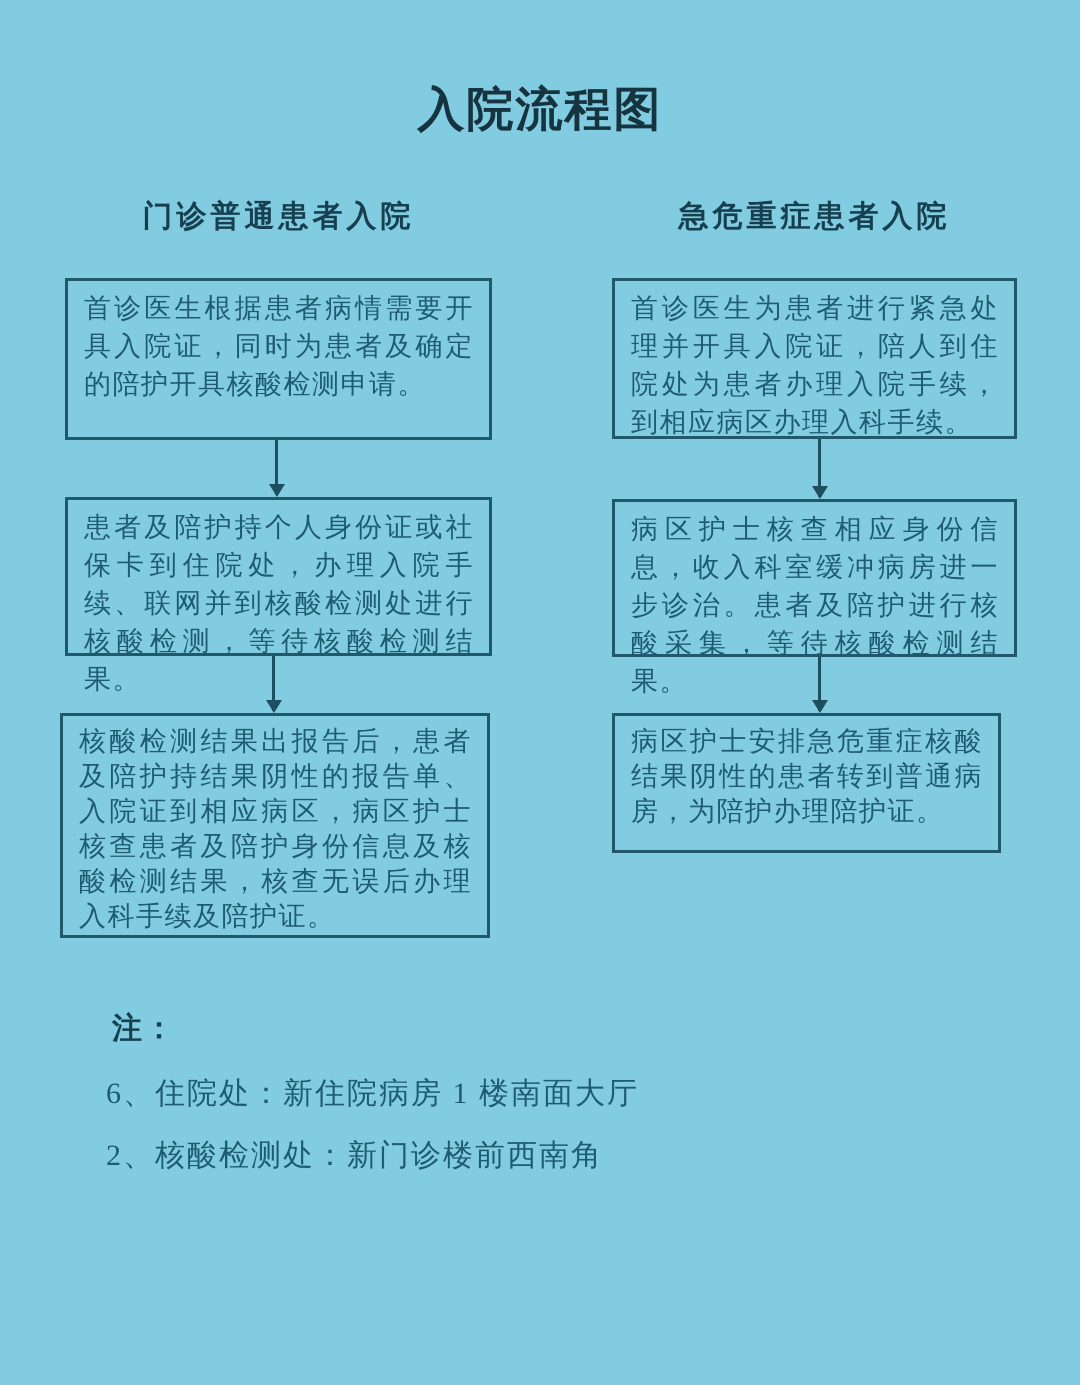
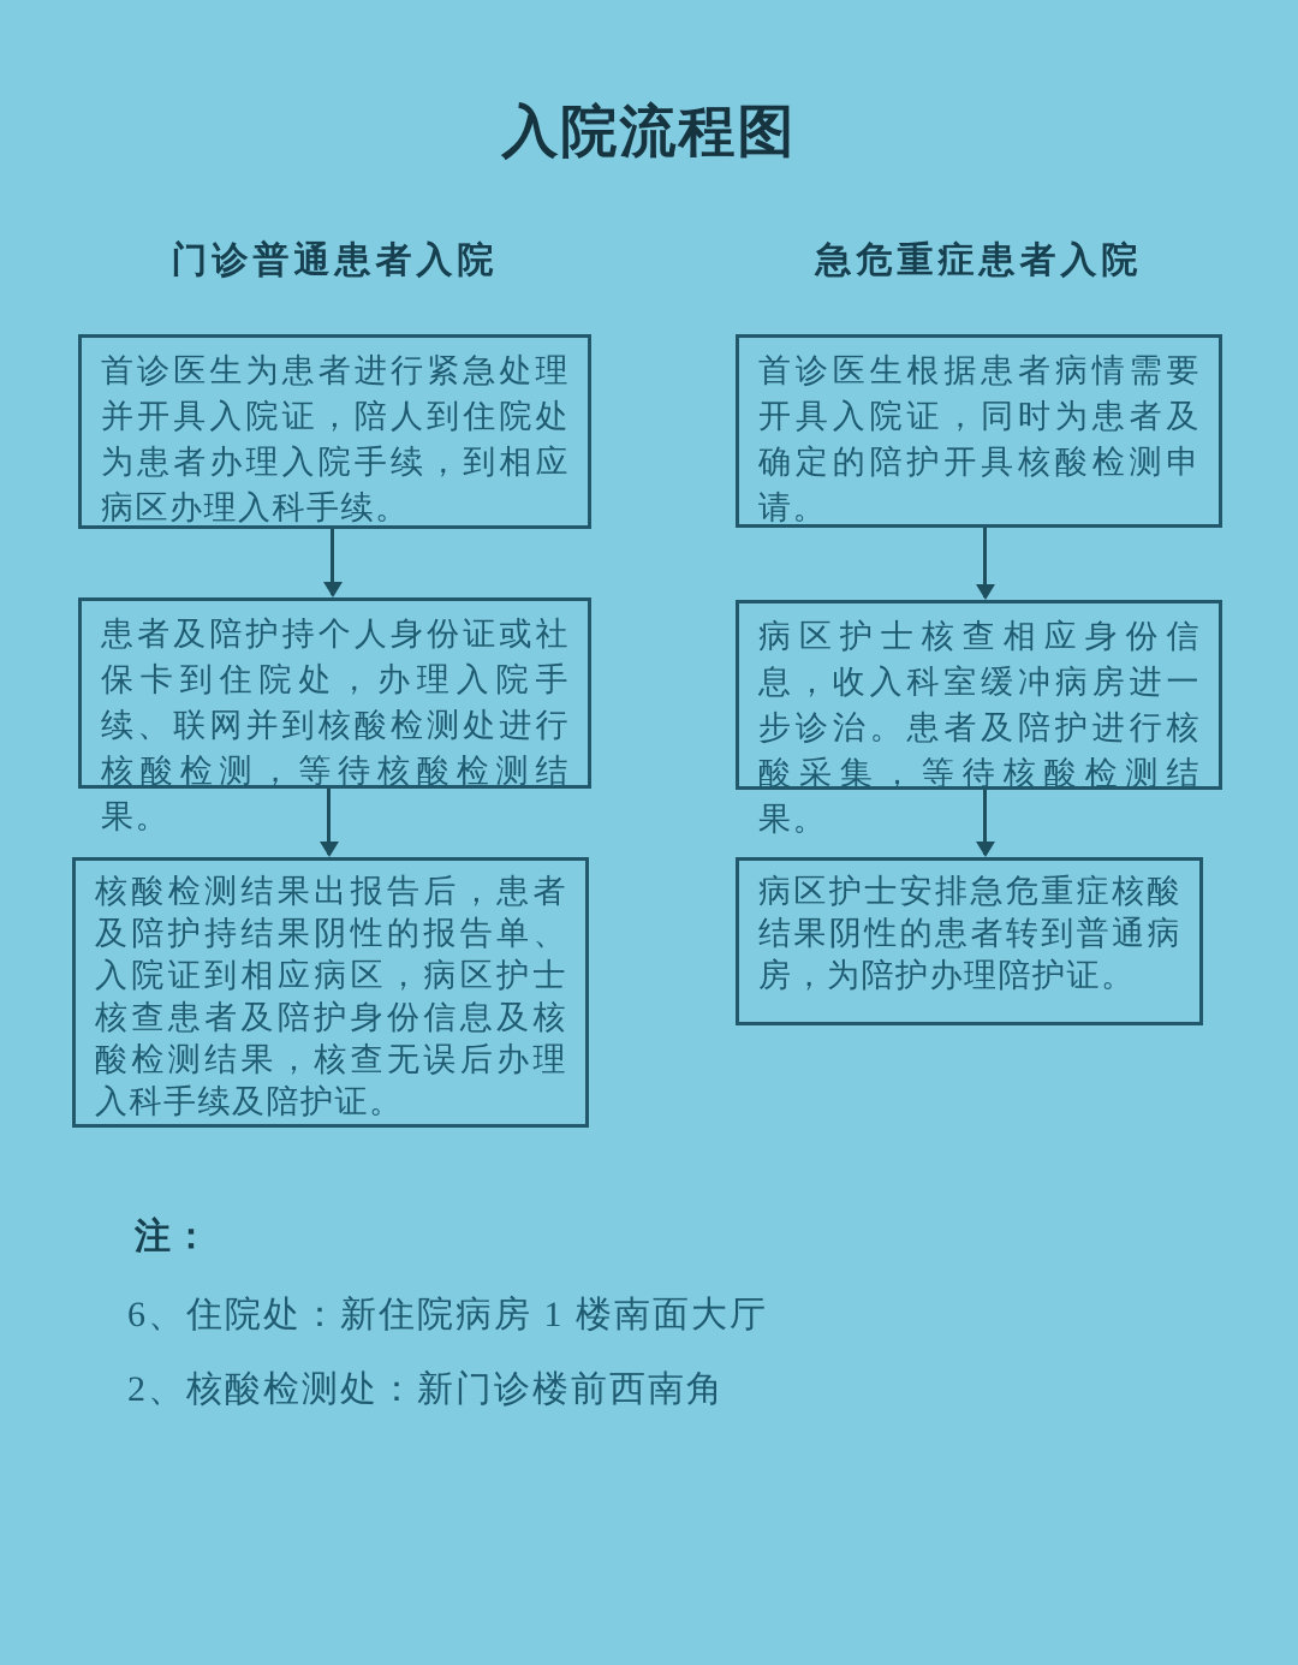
  入院流程图
  门诊普通患者入院
  急危重症患者入院
- 首诊医生根据患者病情需要开具入院证，同时为患者及确定的陪护开具核酸检测申请。
+ 首诊医生为患者进行紧急处理并开具入院证，陪人到住院处为患者办理入院手续，到相应病区办理入科手续。
  患者及陪护持个人身份证或社保卡到住院处，办理入院手续、联网并到核酸检测处进行核酸检测，等待核酸检测结果。
  核酸检测结果出报告后，患者及陪护持结果阴性的报告单、入院证到相应病区，病区护士核查患者及陪护身份信息及核酸检测结果，核查无误后办理入科手续及陪护证。
- 首诊医生为患者进行紧急处理并开具入院证，陪人到住院处为患者办理入院手续，到相应病区办理入科手续。
+ 首诊医生根据患者病情需要开具入院证，同时为患者及确定的陪护开具核酸检测申请。
  病区护士核查相应身份信息，收入科室缓冲病房进一步诊治。患者及陪护进行核酸采集，等待核酸检测结果。
  病区护士安排急危重症核酸结果阴性的患者转到普通病房，为陪护办理陪护证。
  注：
  6、住院处：新住院病房 1 楼南面大厅
  2、核酸检测处：新门诊楼前西南角
